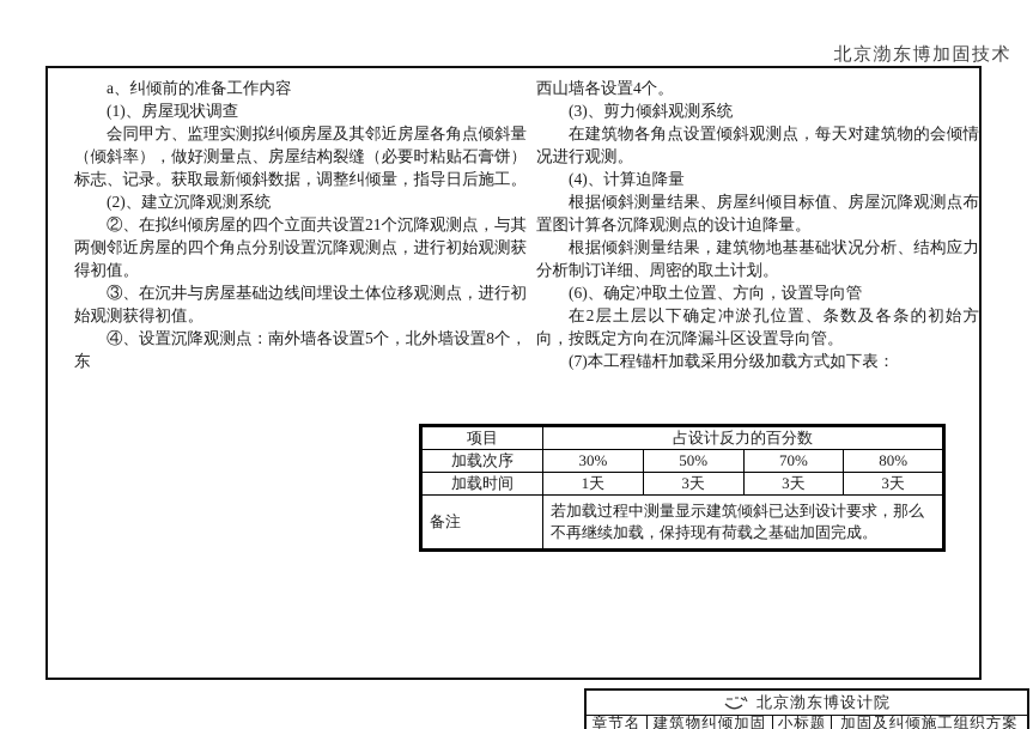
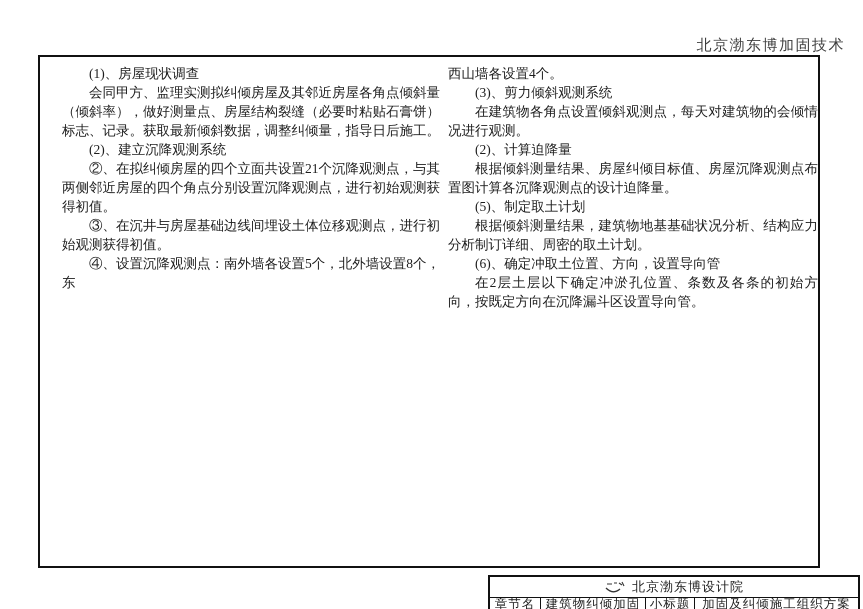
  北京渤东博加固技术
- a、纠倾前的准备工作内容
  (1)、房屋现状调查
  会同甲方、监理实测拟纠倾房屋及其邻近房屋各角点倾斜量（倾斜率），做好测量点、房屋结构裂缝（必要时粘贴石膏饼）标志、记录。获取最新倾斜数据，调整纠倾量，指导日后施工。
  (2)、建立沉降观测系统
  ②、在拟纠倾房屋的四个立面共设置21个沉降观测点，与其两侧邻近房屋的四个角点分别设置沉降观测点，进行初始观测获得初值。
  ③、在沉井与房屋基础边线间埋设土体位移观测点，进行初始观测获得初值。
  ④、设置沉降观测点：南外墙各设置5个，北外墙设置8个，东
  西山墙各设置4个。
  (3)、剪力倾斜观测系统
  在建筑物各角点设置倾斜观测点，每天对建筑物的会倾情况进行观测。
- (4)、计算迫降量
+ (2)、计算迫降量
  根据倾斜测量结果、房屋纠倾目标值、房屋沉降观测点布置图计算各沉降观测点的设计迫降量。
+ (5)、制定取土计划
  根据倾斜测量结果，建筑物地基基础状况分析、结构应力分析制订详细、周密的取土计划。
  (6)、确定冲取土位置、方向，设置导向管
  在2层土层以下确定冲淤孔位置、条数及各条的初始方向，按既定方向在沉降漏斗区设置导向管。
- (7)本工程锚杆加载采用分级加载方式如下表：
- 项目	占设计反力的百分数
- 加载次序	30%	50%	70%	80%
- 加载时间	1天	3天	3天	3天
- 备注	若加载过程中测量显示建筑倾斜已达到设计要求，那么不再继续加载，保持现有荷载之基础加固完成。
  北京渤东博设计院
  章节名
  建筑物纠倾加固
  小标题
  加固及纠倾施工组织方案
